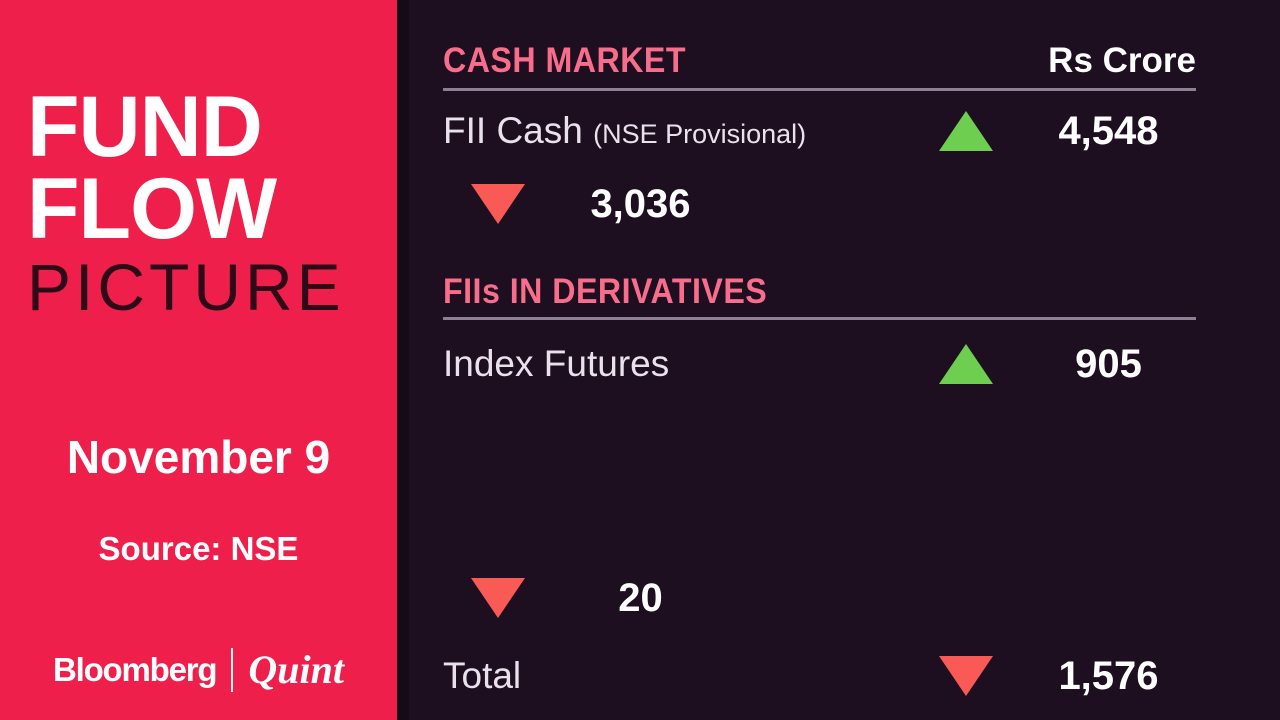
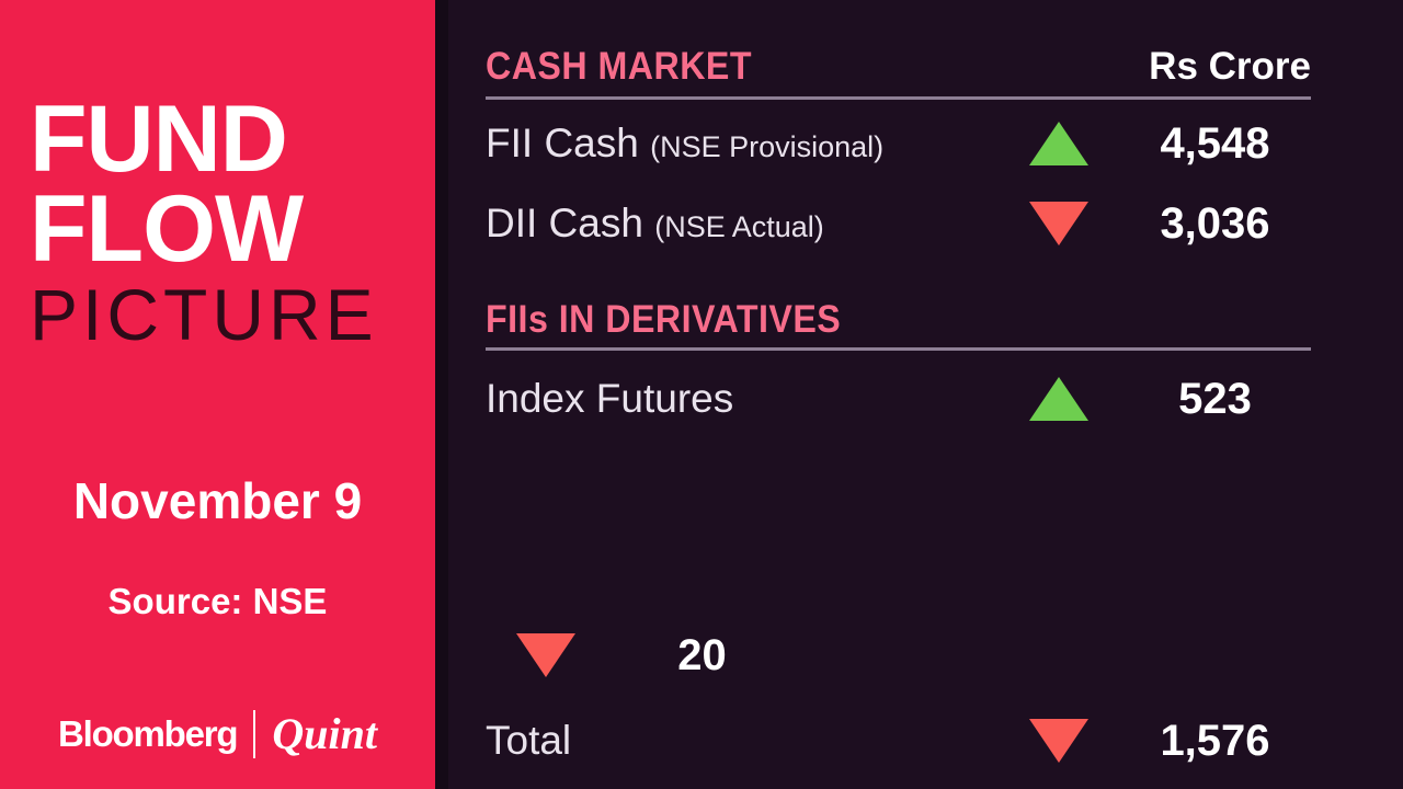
  FUND
  FLOW
  PICTURE
  November 9
  Source: NSE
  Bloomberg
  Quint
  CASH MARKET
  Rs Crore
  FII Cash (NSE Provisional)
  4,548
+ DII Cash (NSE Actual)
  3,036
  FIIs IN DERIVATIVES
  Index Futures
- 905
+ 523
  20
  Total
  1,576
